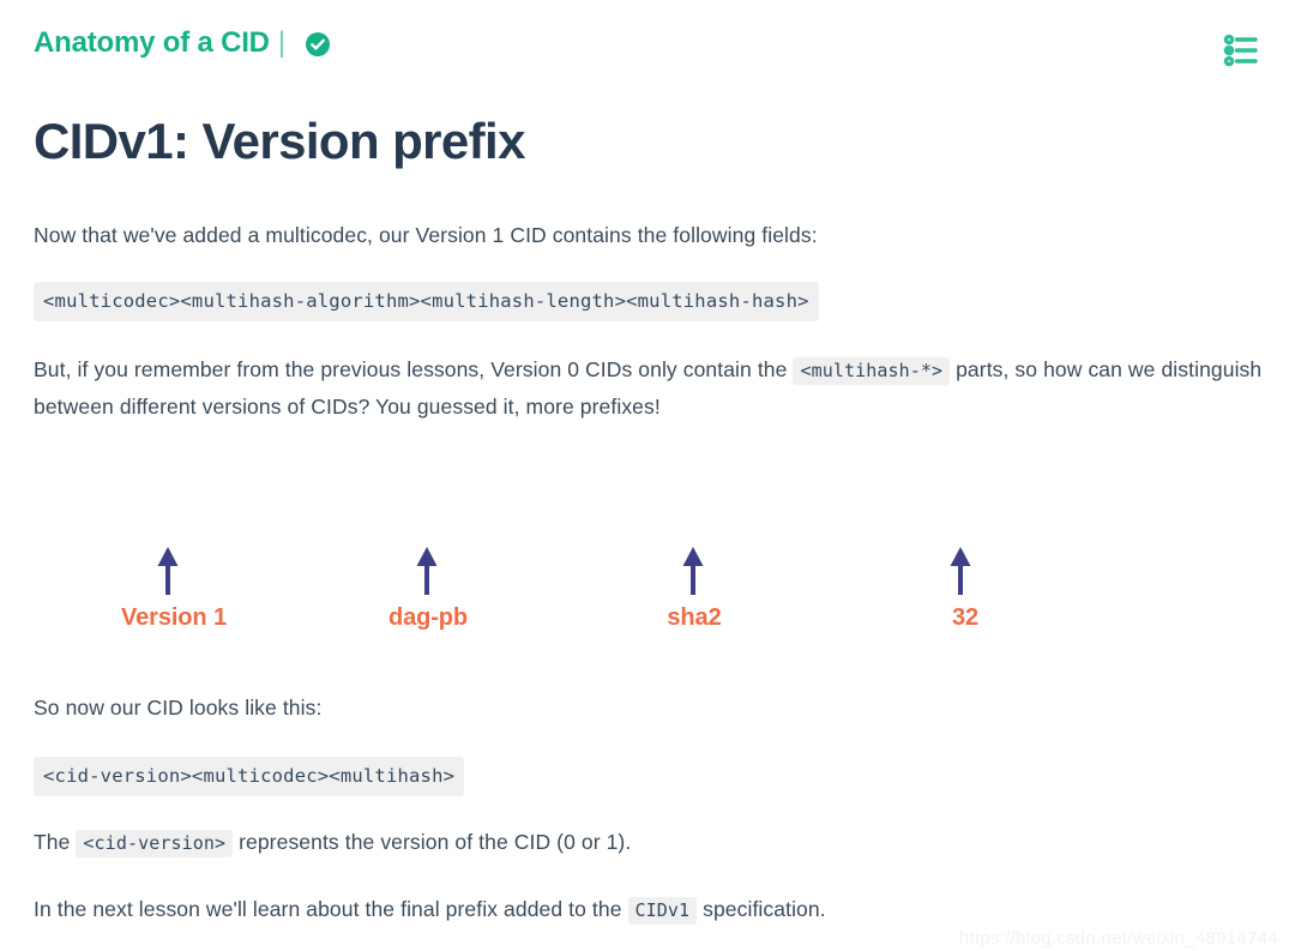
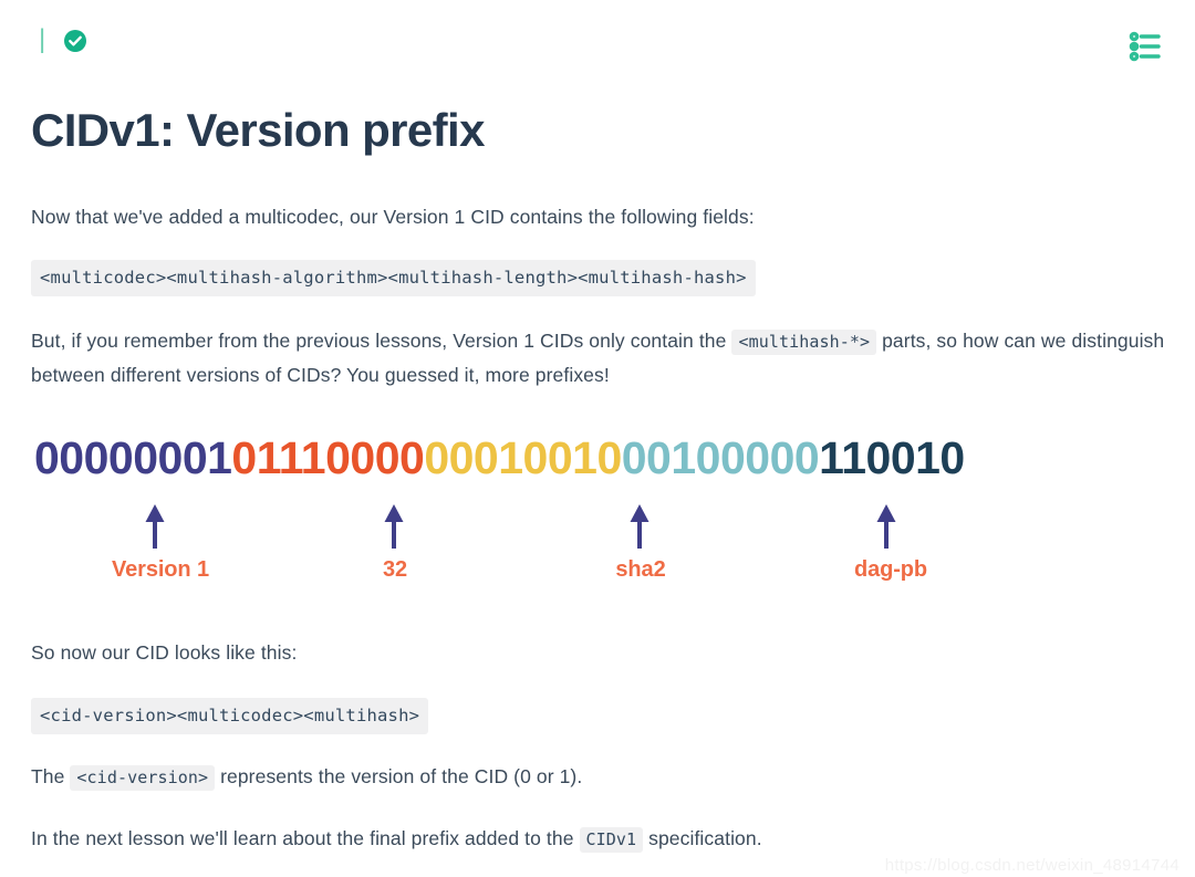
- Anatomy of a CID
  |
  CIDv1: Version prefix
  Now that we've added a multicodec, our Version 1 CID contains the following fields:
  <multicodec><multihash-algorithm><multihash-length><multihash-hash>
- But, if you remember from the previous lessons, Version 0 CIDs only contain the <multihash-*> parts, so how can we distinguish between different versions of CIDs? You guessed it, more prefixes!
+ But, if you remember from the previous lessons, Version 1 CIDs only contain the <multihash-*> parts, so how can we distinguish between different versions of CIDs? You guessed it, more prefixes!
+ 00000001011100000001001000100000110010
  Version 1
- dag-pb
+ 32
  sha2
- 32
+ dag-pb
  So now our CID looks like this:
  <cid-version><multicodec><multihash>
  The <cid-version> represents the version of the CID (0 or 1).
  In the next lesson we'll learn about the final prefix added to the CIDv1 specification.
